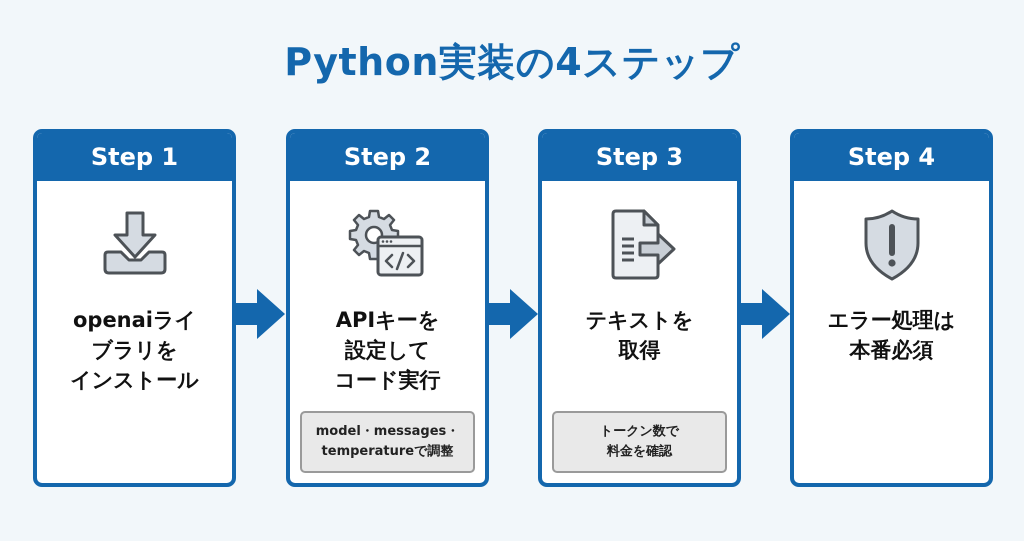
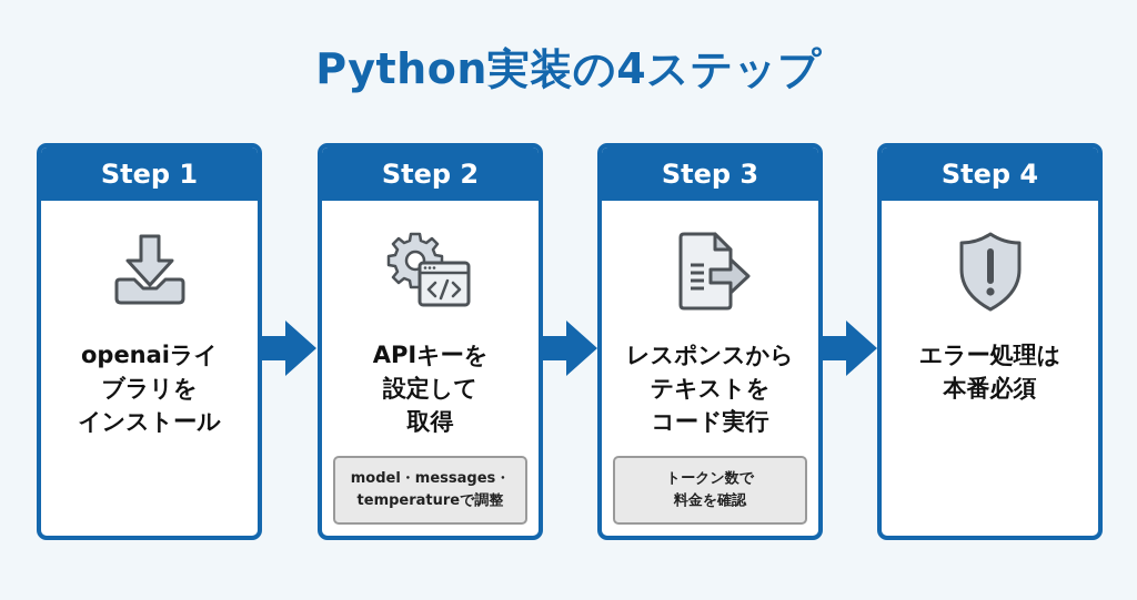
  Python実装の4ステップ
  Step 1
  openaiライ
  ブラリを
  インストール
  Step 2
  APIキーを
  設定して
- コード実行
+ 取得
  model・messages・
  temperatureで調整
  Step 3
+ レスポンスから
  テキストを
- 取得
+ コード実行
  トークン数で
  料金を確認
  Step 4
  エラー処理は
  本番必須
